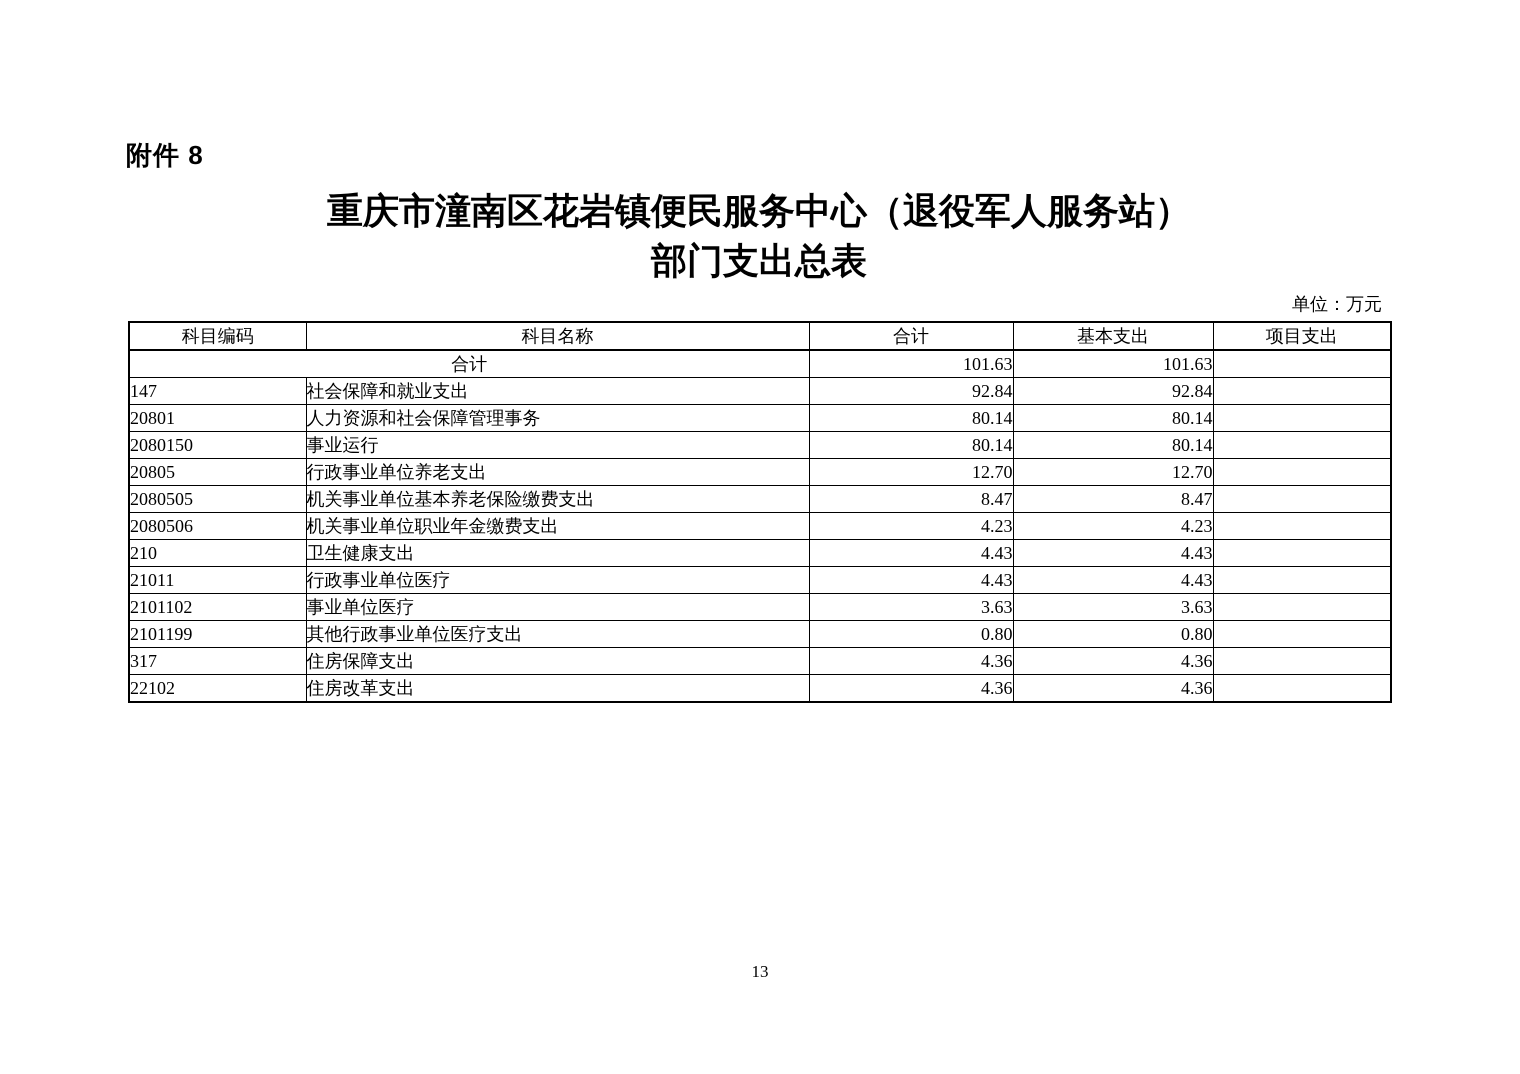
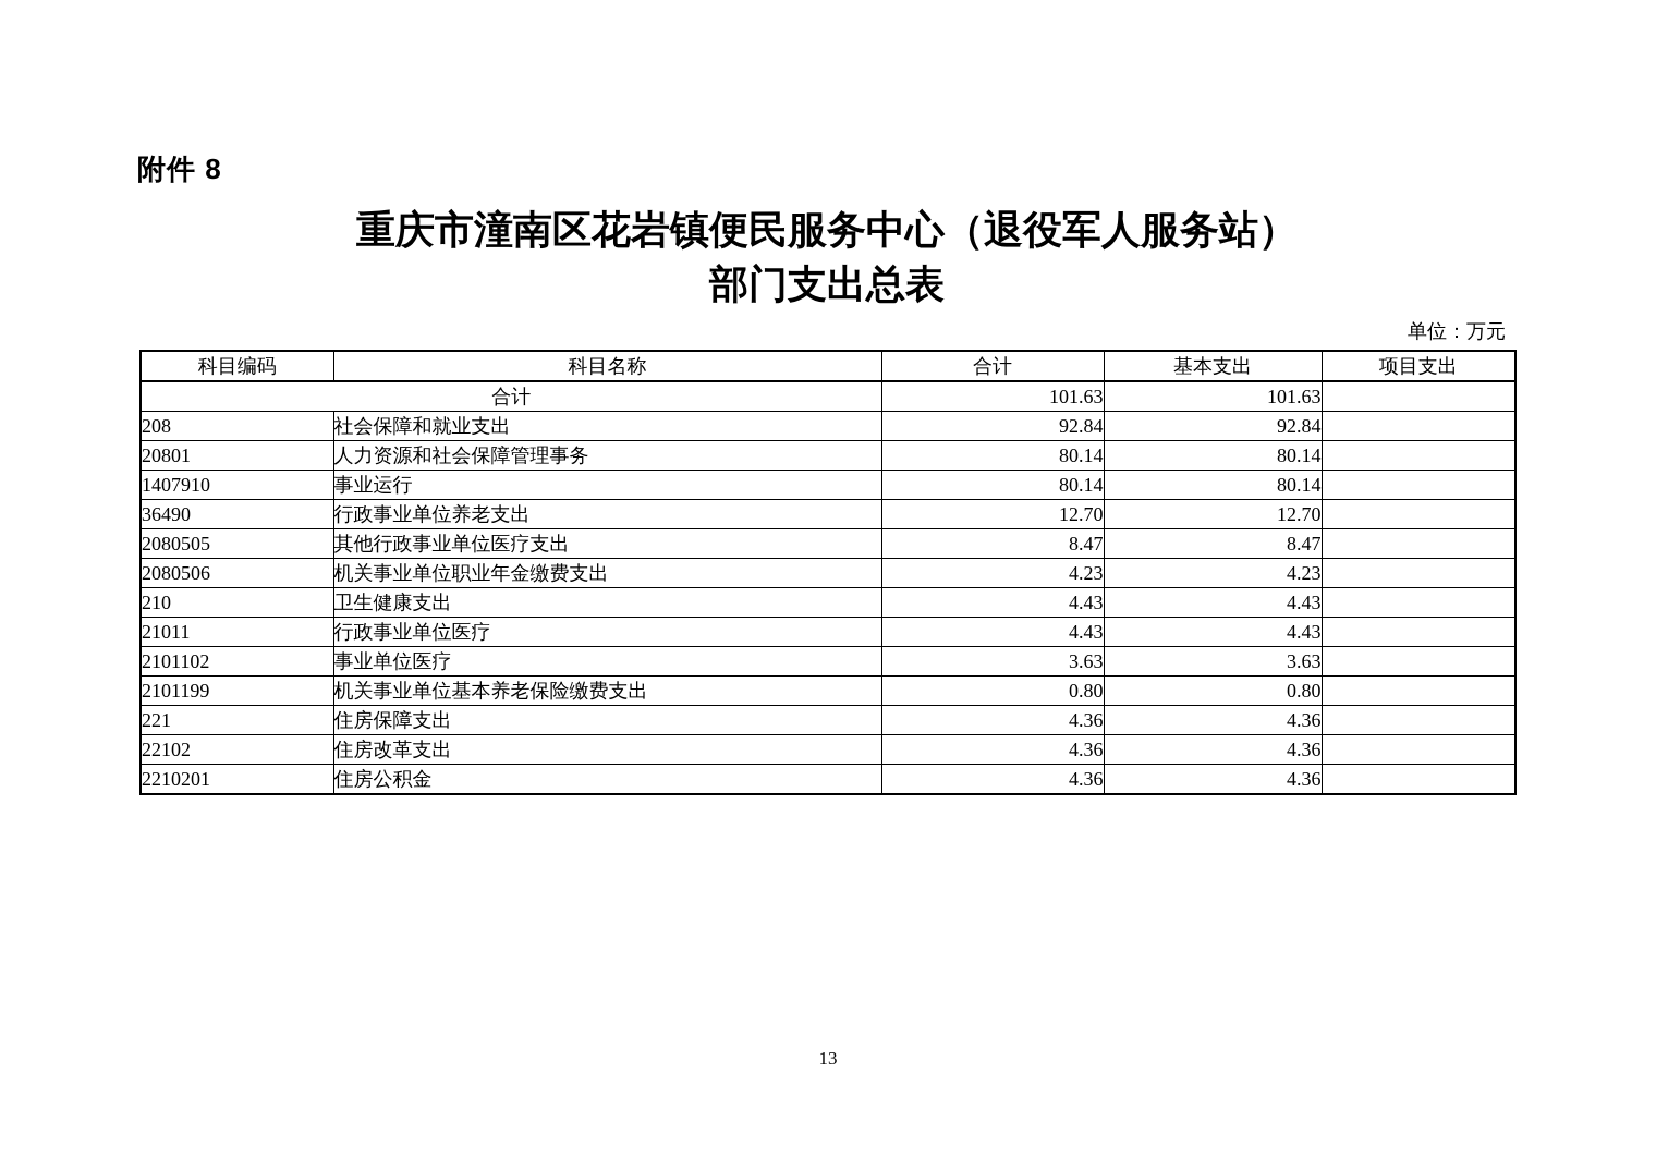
  附件 8
  重庆市潼南区花岩镇便民服务中心（退役军人服务站）
  部门支出总表
  单位：万元
  科目编码	科目名称	合计	基本支出	项目支出
  合计	101.63	101.63
- 147	社会保障和就业支出	92.84	92.84
+ 208	社会保障和就业支出	92.84	92.84
  20801	人力资源和社会保障管理事务	80.14	80.14
- 2080150	事业运行	80.14	80.14
+ 1407910	事业运行	80.14	80.14
- 20805	行政事业单位养老支出	12.70	12.70
+ 36490	行政事业单位养老支出	12.70	12.70
- 2080505	机关事业单位基本养老保险缴费支出	8.47	8.47
+ 2080505	其他行政事业单位医疗支出	8.47	8.47
  2080506	机关事业单位职业年金缴费支出	4.23	4.23
  210	卫生健康支出	4.43	4.43
  21011	行政事业单位医疗	4.43	4.43
  2101102	事业单位医疗	3.63	3.63
- 2101199	其他行政事业单位医疗支出	0.80	0.80
+ 2101199	机关事业单位基本养老保险缴费支出	0.80	0.80
- 317	住房保障支出	4.36	4.36
+ 221	住房保障支出	4.36	4.36
  22102	住房改革支出	4.36	4.36
+ 2210201	住房公积金	4.36	4.36
  13
